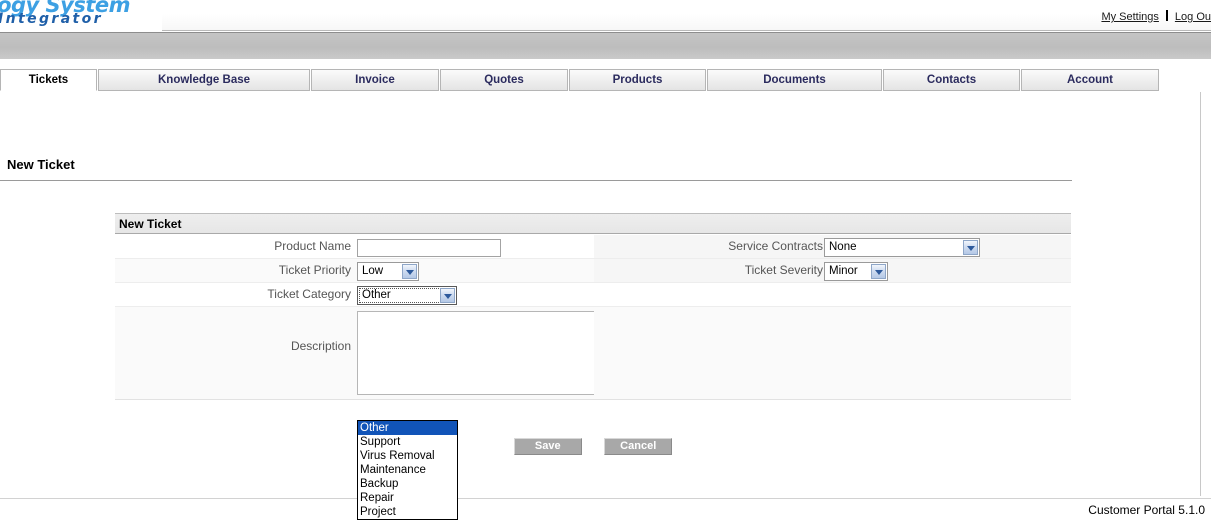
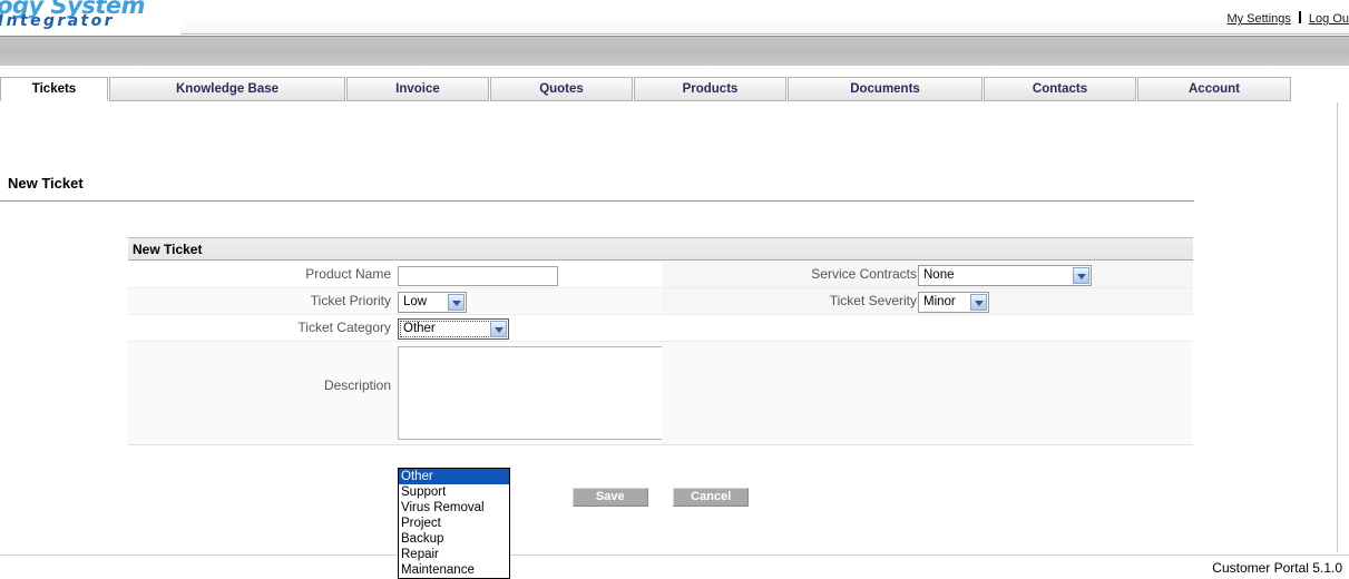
  ogy System
  Integrator
  My Settings Log Ou
  Tickets
  Knowledge Base
  Invoice
  Quotes
  Products
  Documents
  Contacts
  Account
  New Ticket
  New Ticket
  Product Name
  Service Contracts
  None
  Ticket Priority
  Low
  Ticket Severity
  Minor
  Ticket Category
  Other
  Description
  Other
  Support
  Virus Removal
- Maintenance
+ Project
  Backup
  Repair
- Project
+ Maintenance
  Save Cancel
  Customer Portal 5.1.0
